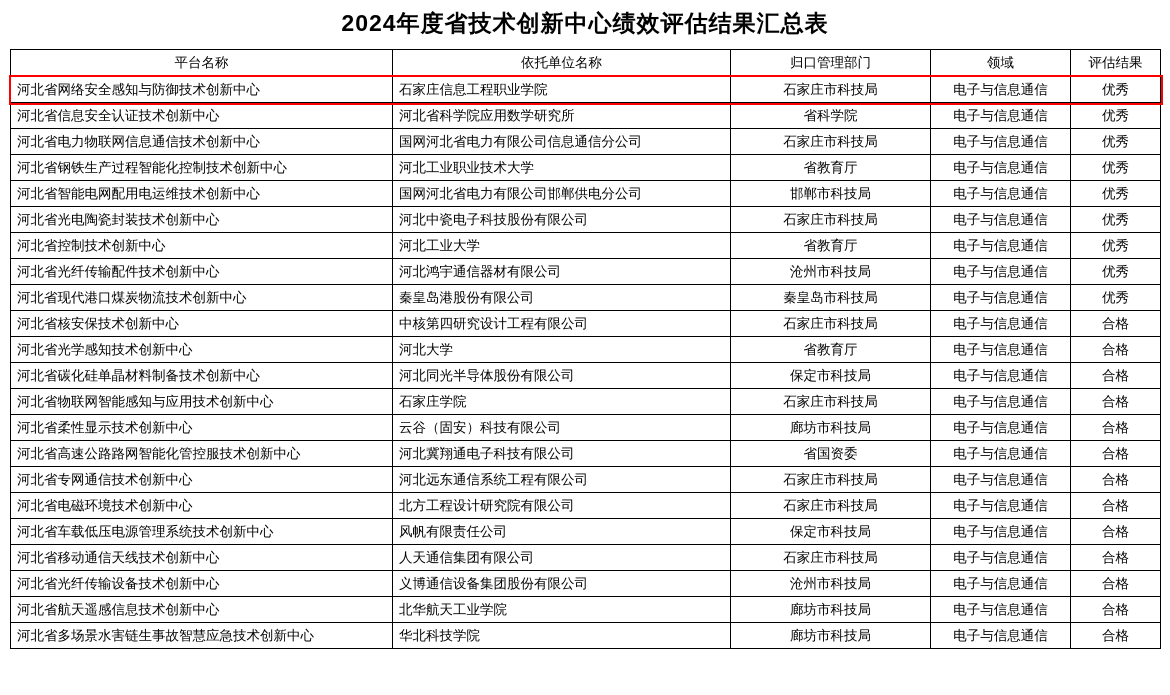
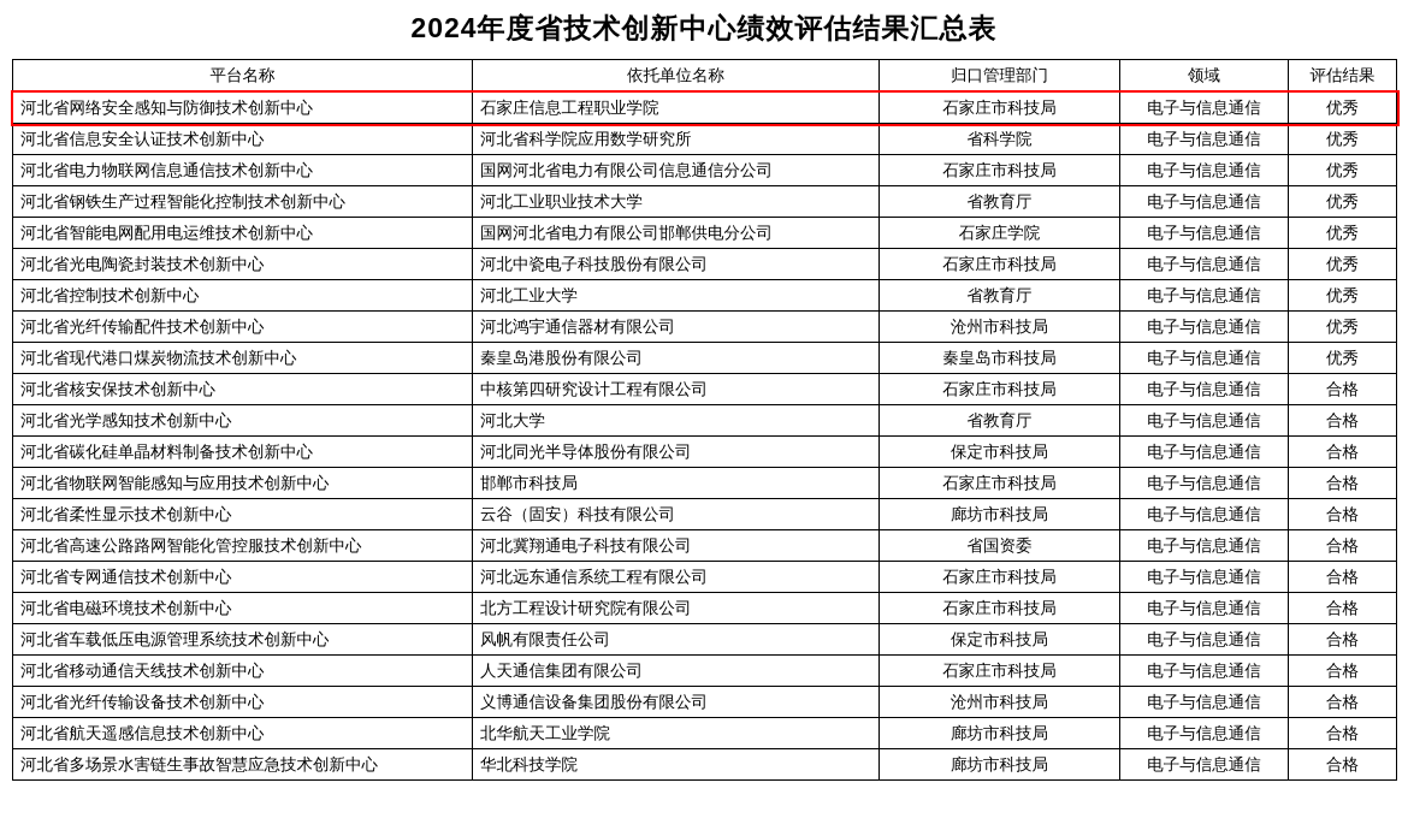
  2024年度省技术创新中心绩效评估结果汇总表
  平台名称	依托单位名称	归口管理部门	领域	评估结果
  河北省网络安全感知与防御技术创新中心	石家庄信息工程职业学院	石家庄市科技局	电子与信息通信	优秀
  河北省信息安全认证技术创新中心	河北省科学院应用数学研究所	省科学院	电子与信息通信	优秀
  河北省电力物联网信息通信技术创新中心	国网河北省电力有限公司信息通信分公司	石家庄市科技局	电子与信息通信	优秀
  河北省钢铁生产过程智能化控制技术创新中心	河北工业职业技术大学	省教育厅	电子与信息通信	优秀
- 河北省智能电网配用电运维技术创新中心	国网河北省电力有限公司邯郸供电分公司	邯郸市科技局	电子与信息通信	优秀
+ 河北省智能电网配用电运维技术创新中心	国网河北省电力有限公司邯郸供电分公司	石家庄学院	电子与信息通信	优秀
  河北省光电陶瓷封装技术创新中心	河北中瓷电子科技股份有限公司	石家庄市科技局	电子与信息通信	优秀
  河北省控制技术创新中心	河北工业大学	省教育厅	电子与信息通信	优秀
  河北省光纤传输配件技术创新中心	河北鸿宇通信器材有限公司	沧州市科技局	电子与信息通信	优秀
  河北省现代港口煤炭物流技术创新中心	秦皇岛港股份有限公司	秦皇岛市科技局	电子与信息通信	优秀
  河北省核安保技术创新中心	中核第四研究设计工程有限公司	石家庄市科技局	电子与信息通信	合格
  河北省光学感知技术创新中心	河北大学	省教育厅	电子与信息通信	合格
  河北省碳化硅单晶材料制备技术创新中心	河北同光半导体股份有限公司	保定市科技局	电子与信息通信	合格
- 河北省物联网智能感知与应用技术创新中心	石家庄学院	石家庄市科技局	电子与信息通信	合格
+ 河北省物联网智能感知与应用技术创新中心	邯郸市科技局	石家庄市科技局	电子与信息通信	合格
  河北省柔性显示技术创新中心	云谷（固安）科技有限公司	廊坊市科技局	电子与信息通信	合格
  河北省高速公路路网智能化管控服技术创新中心	河北冀翔通电子科技有限公司	省国资委	电子与信息通信	合格
  河北省专网通信技术创新中心	河北远东通信系统工程有限公司	石家庄市科技局	电子与信息通信	合格
  河北省电磁环境技术创新中心	北方工程设计研究院有限公司	石家庄市科技局	电子与信息通信	合格
  河北省车载低压电源管理系统技术创新中心	风帆有限责任公司	保定市科技局	电子与信息通信	合格
  河北省移动通信天线技术创新中心	人天通信集团有限公司	石家庄市科技局	电子与信息通信	合格
  河北省光纤传输设备技术创新中心	义博通信设备集团股份有限公司	沧州市科技局	电子与信息通信	合格
  河北省航天遥感信息技术创新中心	北华航天工业学院	廊坊市科技局	电子与信息通信	合格
  河北省多场景水害链生事故智慧应急技术创新中心	华北科技学院	廊坊市科技局	电子与信息通信	合格
